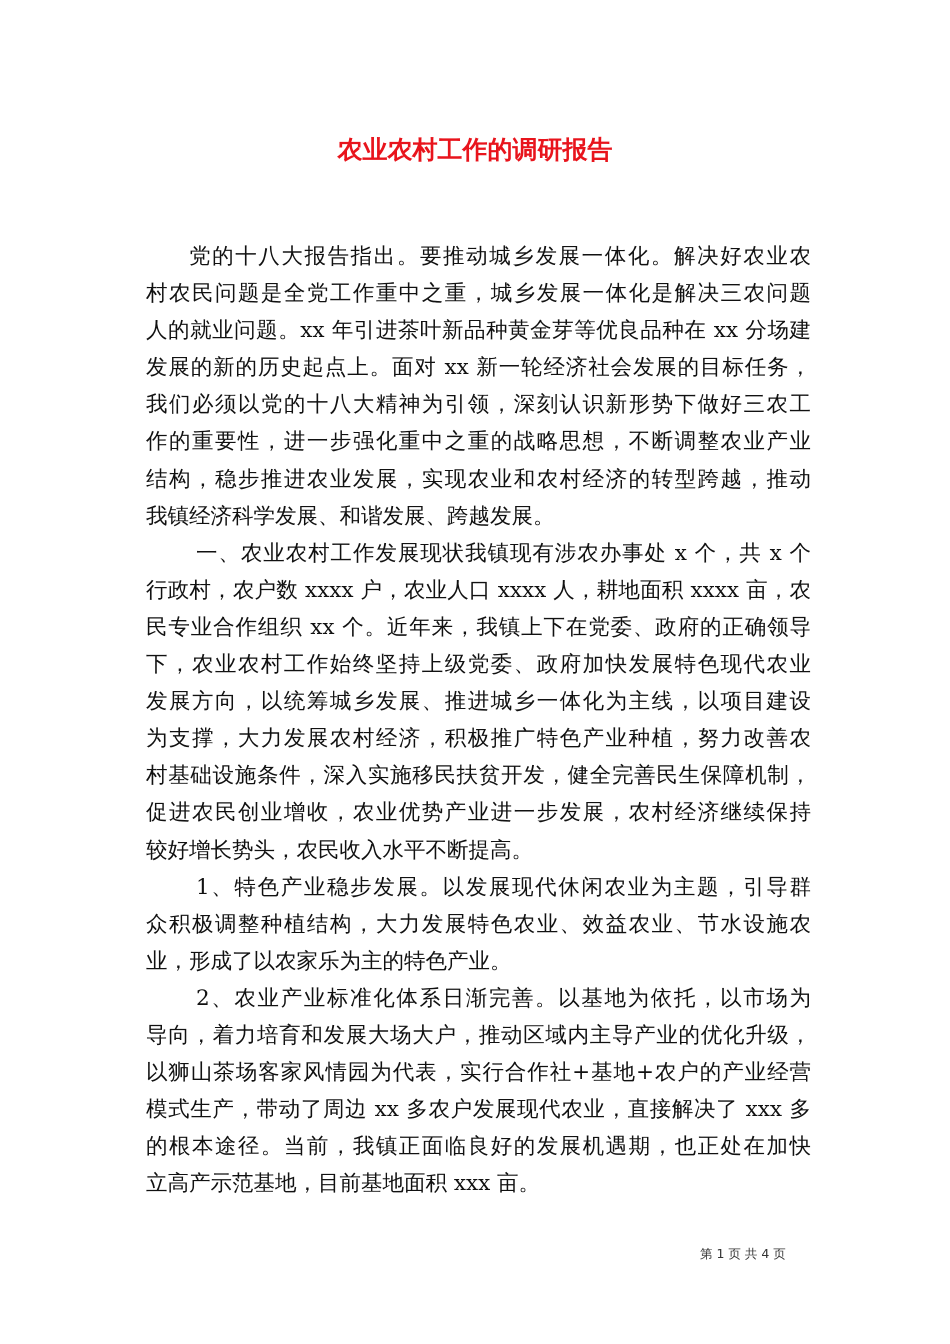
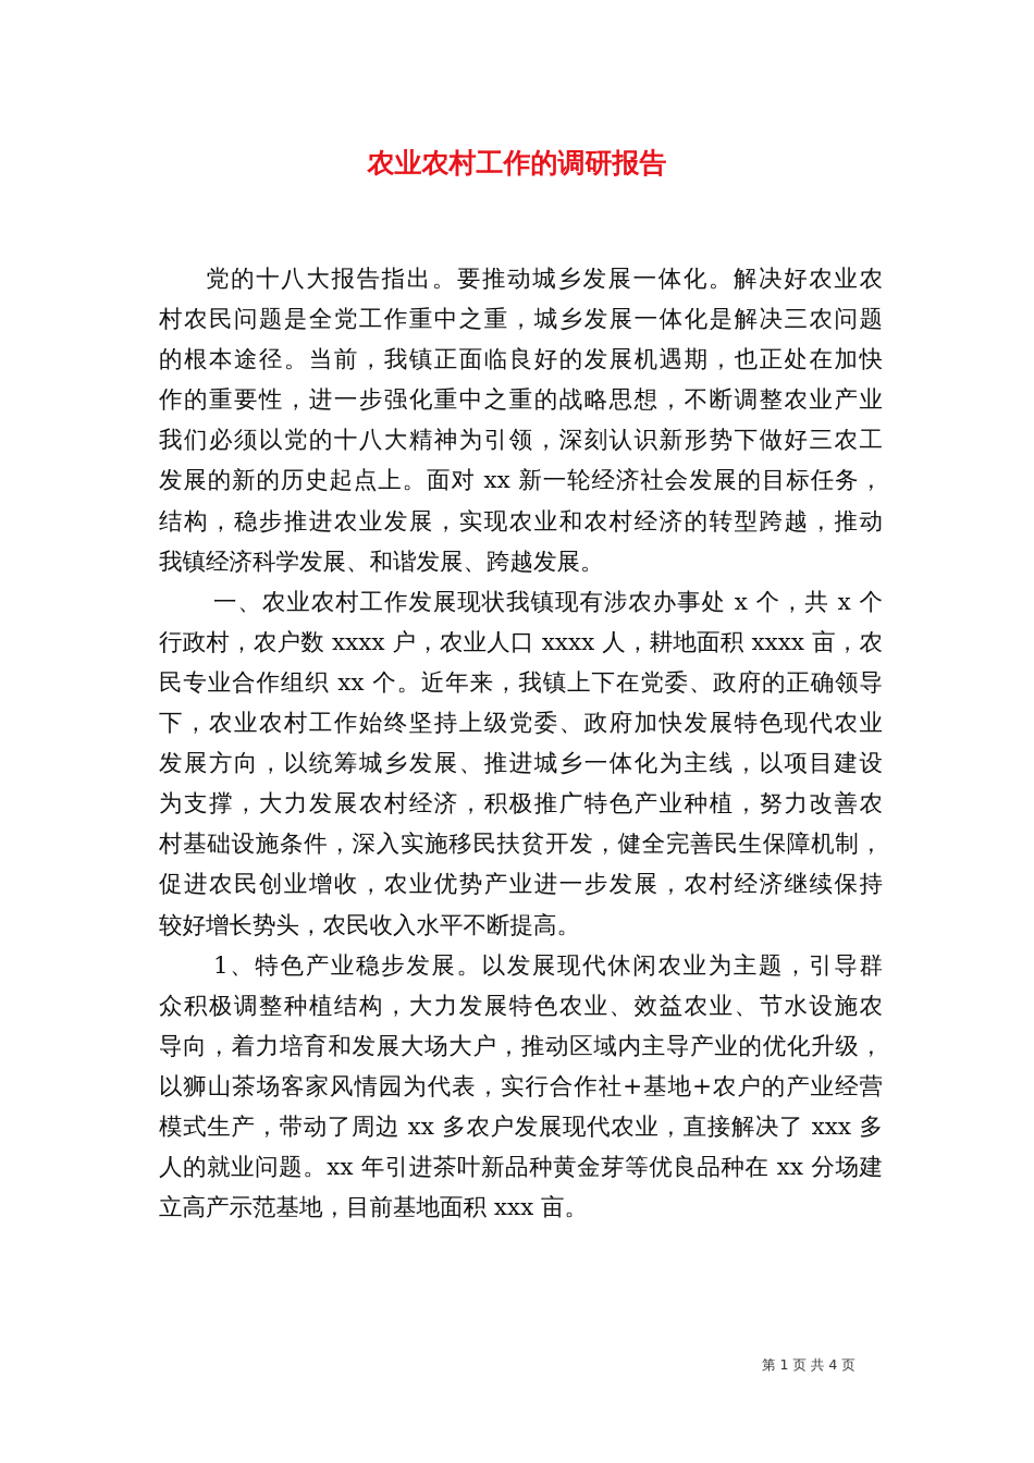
  农业农村工作的调研报告
  党的十八大报告指出。要推动城乡发展一体化。解决好农业农
  村农民问题是全党工作重中之重，城乡发展一体化是解决三农问题
- 人的就业问题。xx 年引进茶叶新品种黄金芽等优良品种在 xx 分场建
+ 的根本途径。当前，我镇正面临良好的发展机遇期，也正处在加快
- 发展的新的历史起点上。面对 xx 新一轮经济社会发展的目标任务，
+ 作的重要性，进一步强化重中之重的战略思想，不断调整农业产业
  我们必须以党的十八大精神为引领，深刻认识新形势下做好三农工
- 作的重要性，进一步强化重中之重的战略思想，不断调整农业产业
+ 发展的新的历史起点上。面对 xx 新一轮经济社会发展的目标任务，
  结构，稳步推进农业发展，实现农业和农村经济的转型跨越，推动
  我镇经济科学发展、和谐发展、跨越发展。
  一、农业农村工作发展现状我镇现有涉农办事处 x 个，共 x 个
  行政村，农户数 xxxx 户，农业人口 xxxx 人，耕地面积 xxxx 亩，农
  民专业合作组织 xx 个。近年来，我镇上下在党委、政府的正确领导
  下，农业农村工作始终坚持上级党委、政府加快发展特色现代农业
  发展方向，以统筹城乡发展、推进城乡一体化为主线，以项目建设
  为支撑，大力发展农村经济，积极推广特色产业种植，努力改善农
  村基础设施条件，深入实施移民扶贫开发，健全完善民生保障机制，
  促进农民创业增收，农业优势产业进一步发展，农村经济继续保持
  较好增长势头，农民收入水平不断提高。
  1、特色产业稳步发展。以发展现代休闲农业为主题，引导群
  众积极调整种植结构，大力发展特色农业、效益农业、节水设施农
- 业，形成了以农家乐为主的特色产业。
- 2、农业产业标准化体系日渐完善。以基地为依托，以市场为
  导向，着力培育和发展大场大户，推动区域内主导产业的优化升级，
  以狮山茶场客家风情园为代表，实行合作社+基地+农户的产业经营
  模式生产，带动了周边 xx 多农户发展现代农业，直接解决了 xxx 多
- 的根本途径。当前，我镇正面临良好的发展机遇期，也正处在加快
+ 人的就业问题。xx 年引进茶叶新品种黄金芽等优良品种在 xx 分场建
  立高产示范基地，目前基地面积 xxx 亩。
  第 1 页 共 4 页
